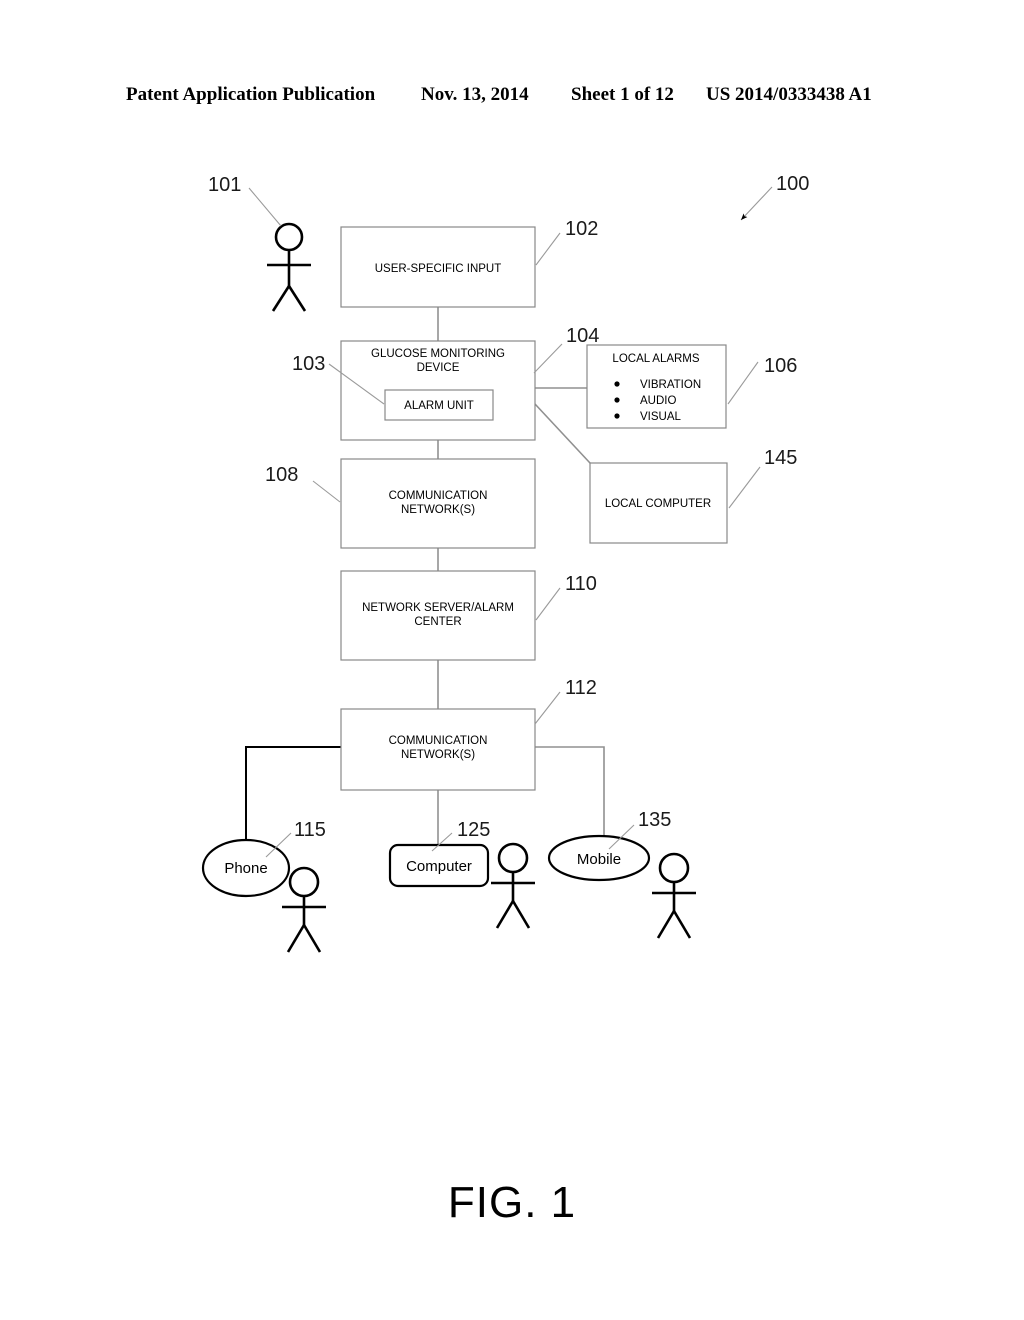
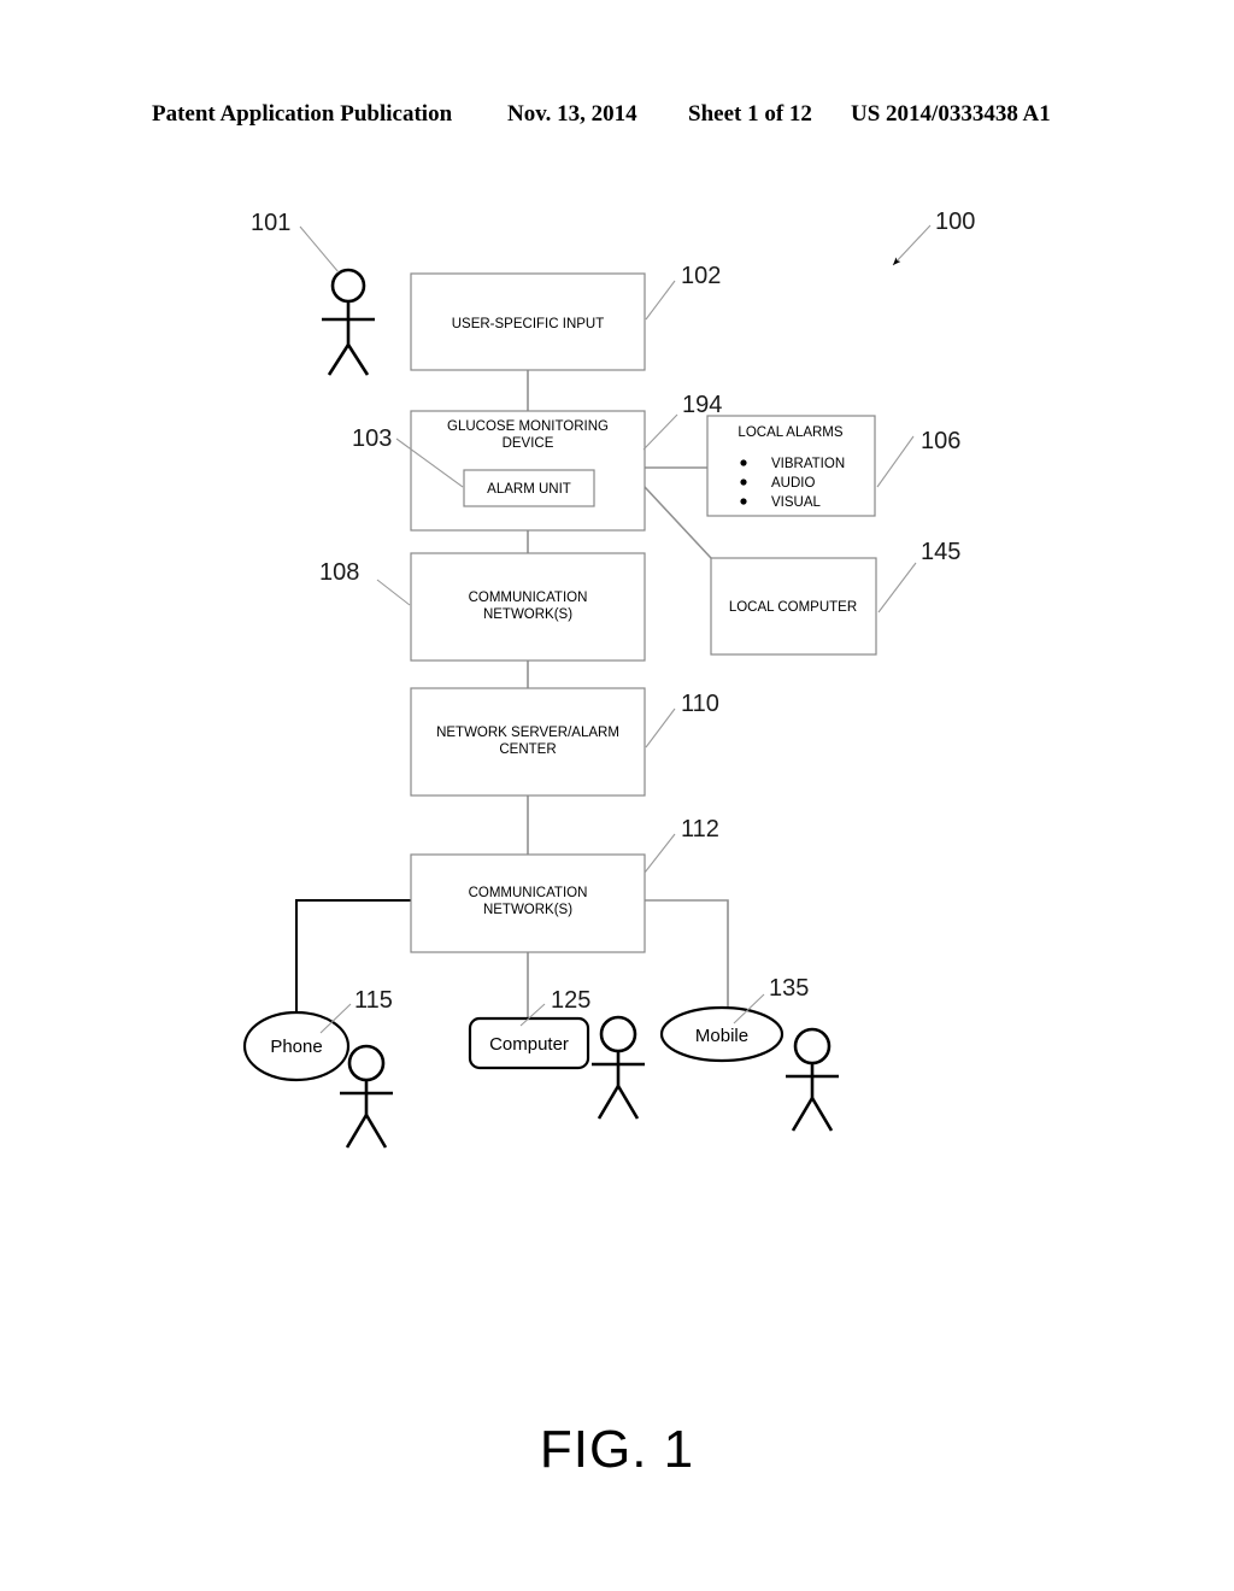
  Patent Application Publication
  Nov. 13, 2014
  Sheet 1 of 12
  US 2014/0333438 A1
  USER-SPECIFIC INPUT
  GLUCOSE MONITORING
  DEVICE
  ALARM UNIT
  LOCAL ALARMS
  VIBRATION
  AUDIO
  VISUAL
  COMMUNICATION
  NETWORK(S)
  LOCAL COMPUTER
  NETWORK SERVER/ALARM
  CENTER
  COMMUNICATION
  NETWORK(S)
  Phone
  Computer
  Mobile
  101
  100
  102
  103
- 104
+ 194
  106
  108
  145
  110
  112
  115
  125
  135
  FIG. 1
